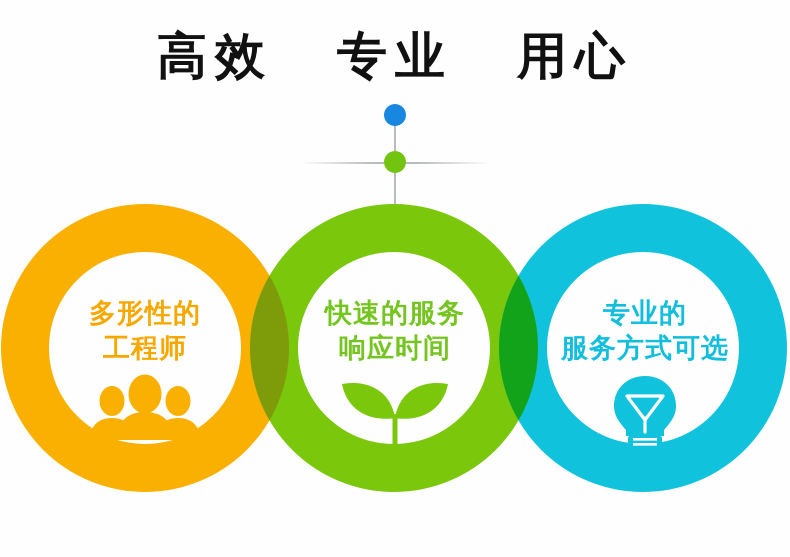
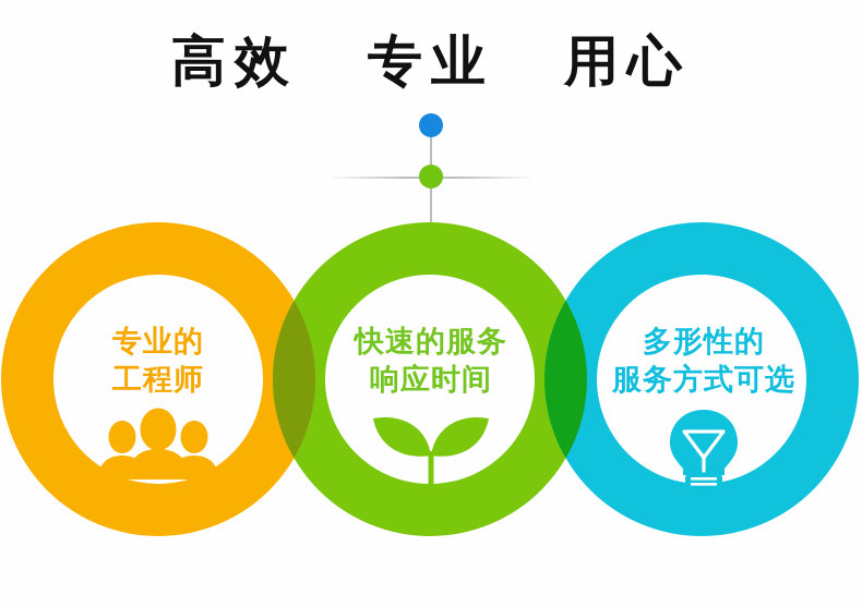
- 多形性的
+ 专业的
  工程师
  快速的服务
  响应时间
- 专业的
+ 多形性的
  服务方式可选
